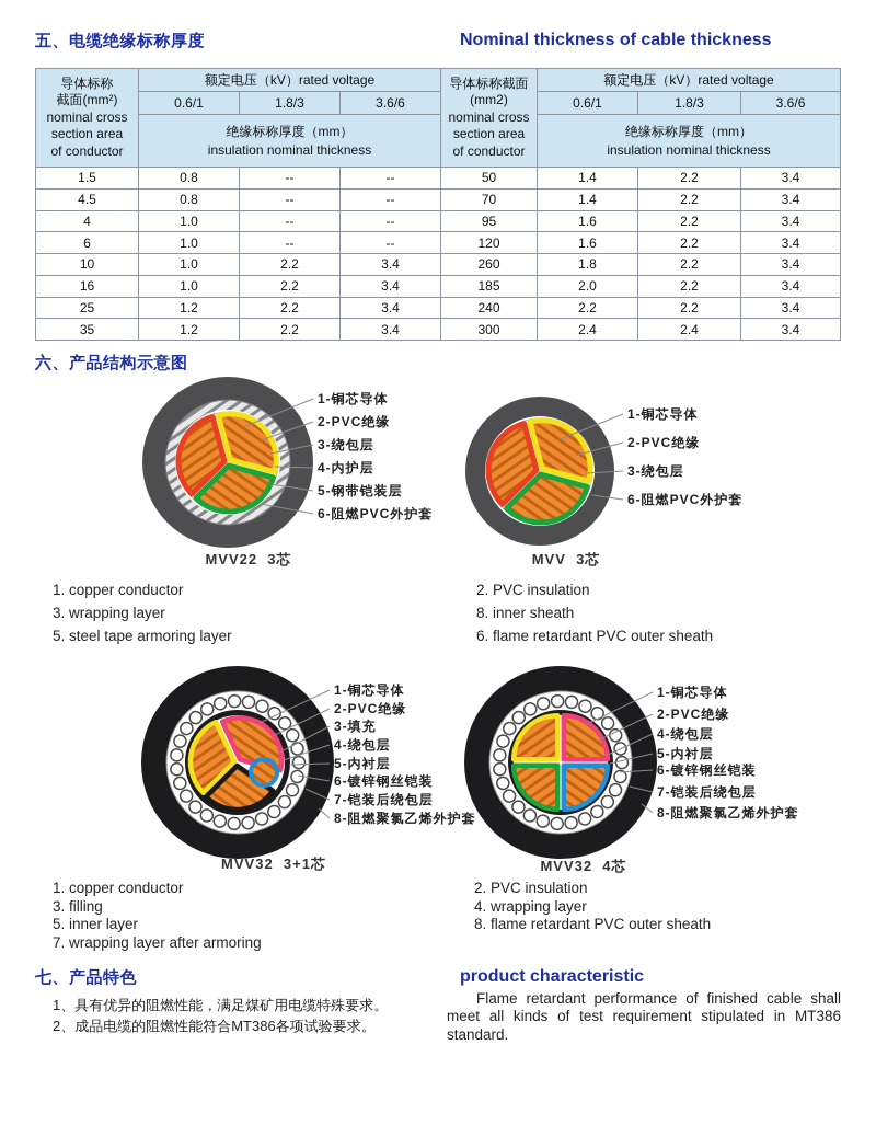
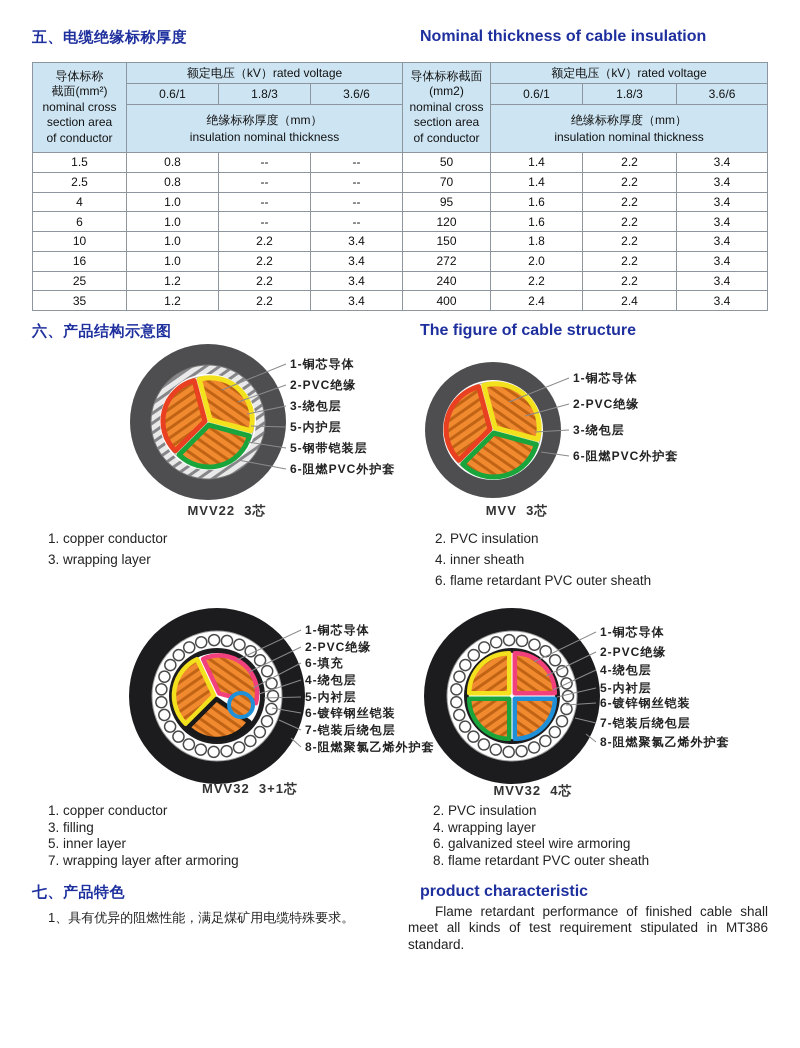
  五、电缆绝缘标称厚度
- Nominal thickness of cable thickness
+ Nominal thickness of cable insulation
  导体标称 截面(mm²) nominal cross section area of conductor	额定电压（kV）rated voltage	导体标称截面 (mm2) nominal cross section area of conductor	额定电压（kV）rated voltage
  0.6/1	1.8/3	3.6/6	0.6/1	1.8/3	3.6/6
  绝缘标称厚度（mm） insulation nominal thickness	绝缘标称厚度（mm） insulation nominal thickness
  1.5	0.8	--	--	50	1.4	2.2	3.4
- 4.5	0.8	--	--	70	1.4	2.2	3.4
+ 2.5	0.8	--	--	70	1.4	2.2	3.4
  4	1.0	--	--	95	1.6	2.2	3.4
  6	1.0	--	--	120	1.6	2.2	3.4
- 10	1.0	2.2	3.4	260	1.8	2.2	3.4
+ 10	1.0	2.2	3.4	150	1.8	2.2	3.4
- 16	1.0	2.2	3.4	185	2.0	2.2	3.4
+ 16	1.0	2.2	3.4	272	2.0	2.2	3.4
  25	1.2	2.2	3.4	240	2.2	2.2	3.4
- 35	1.2	2.2	3.4	300	2.4	2.4	3.4
+ 35	1.2	2.2	3.4	400	2.4	2.4	3.4
  六、产品结构示意图
+ The figure of cable structure
  1-铜芯导体
  2-PVC绝缘
  3-绕包层
- 4-内护层
+ 5-内护层
  5-钢带铠装层
  6-阻燃PVC外护套
  MVV22 3芯
  1-铜芯导体
  2-PVC绝缘
  3-绕包层
  6-阻燃PVC外护套
  MVV 3芯
  1. copper conductor
  3. wrapping layer
- 5. steel tape armoring layer
  2. PVC insulation
- 8. inner sheath
+ 4. inner sheath
  6. flame retardant PVC outer sheath
  1-铜芯导体
  2-PVC绝缘
- 3-填充
+ 6-填充
  4-绕包层
  5-内衬层
  6-镀锌钢丝铠装
  7-铠装后绕包层
  8-阻燃聚氯乙烯外护套
  MVV32 3+1芯
  1-铜芯导体
  2-PVC绝缘
  4-绕包层
  5-内衬层
  6-镀锌钢丝铠装
  7-铠装后绕包层
  8-阻燃聚氯乙烯外护套
  MVV32 4芯
  1. copper conductor
  3. filling
  5. inner layer
  7. wrapping layer after armoring
  2. PVC insulation
  4. wrapping layer
+ 6. galvanized steel wire armoring
  8. flame retardant PVC outer sheath
  七、产品特色
  product characteristic
  1、具有优异的阻燃性能，满足煤矿用电缆特殊要求。
- 2、成品电缆的阻燃性能符合MT386各项试验要求。
  Flame retardant performance of finished cable shall meet all kinds of test requirement stipulated in MT386 standard.
